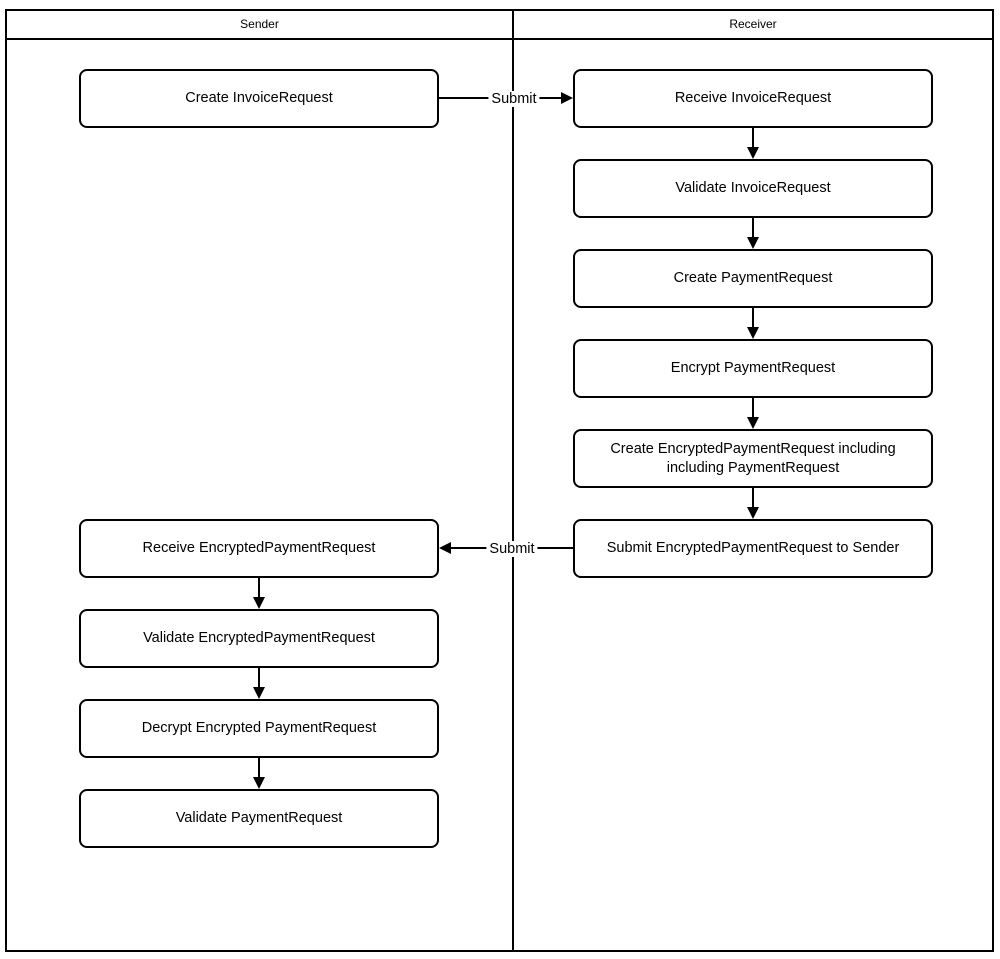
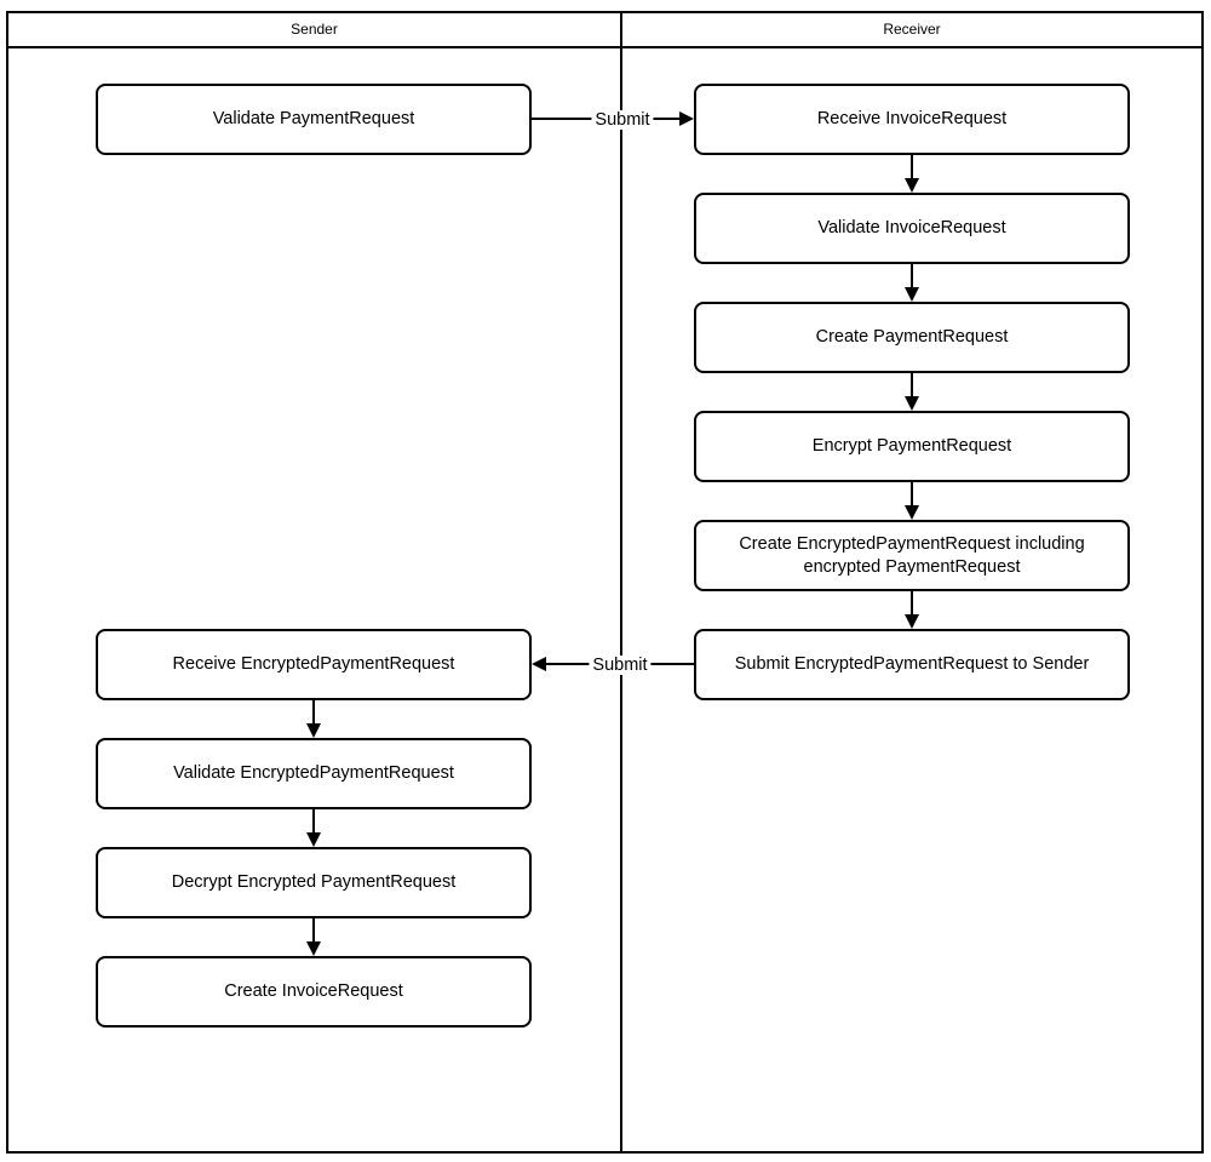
  Sender
  Receiver
- Create InvoiceRequest
+ Validate PaymentRequest
  Receive EncryptedPaymentRequest
  Validate EncryptedPaymentRequest
  Decrypt Encrypted PaymentRequest
- Validate PaymentRequest
+ Create InvoiceRequest
  Receive InvoiceRequest
  Validate InvoiceRequest
  Create PaymentRequest
  Encrypt PaymentRequest
- Create EncryptedPaymentRequest including including PaymentRequest
+ Create EncryptedPaymentRequest including encrypted PaymentRequest
  Submit EncryptedPaymentRequest to Sender
  Submit
  Submit
